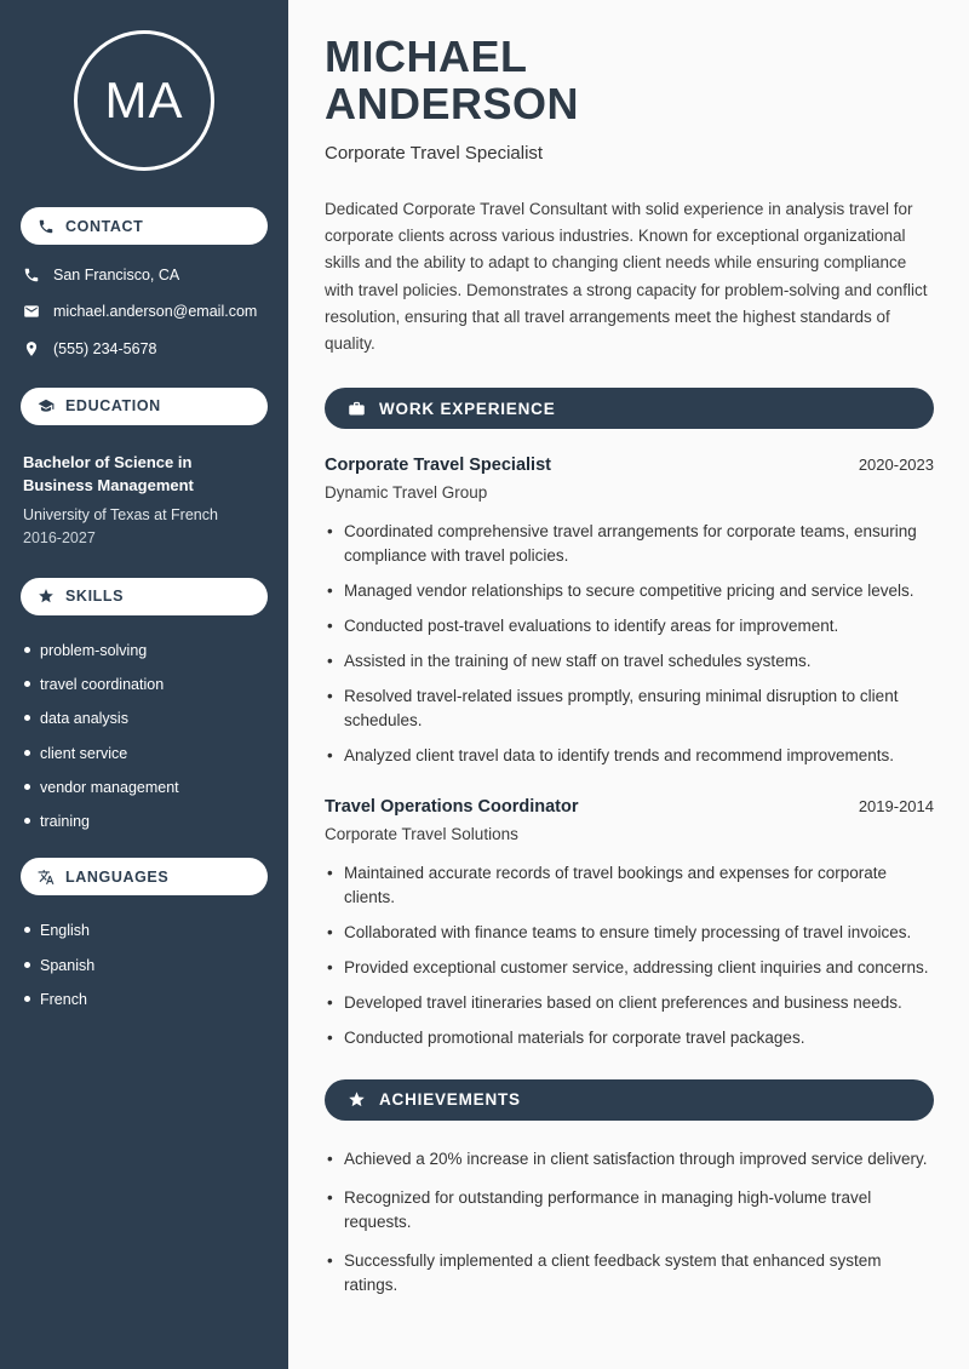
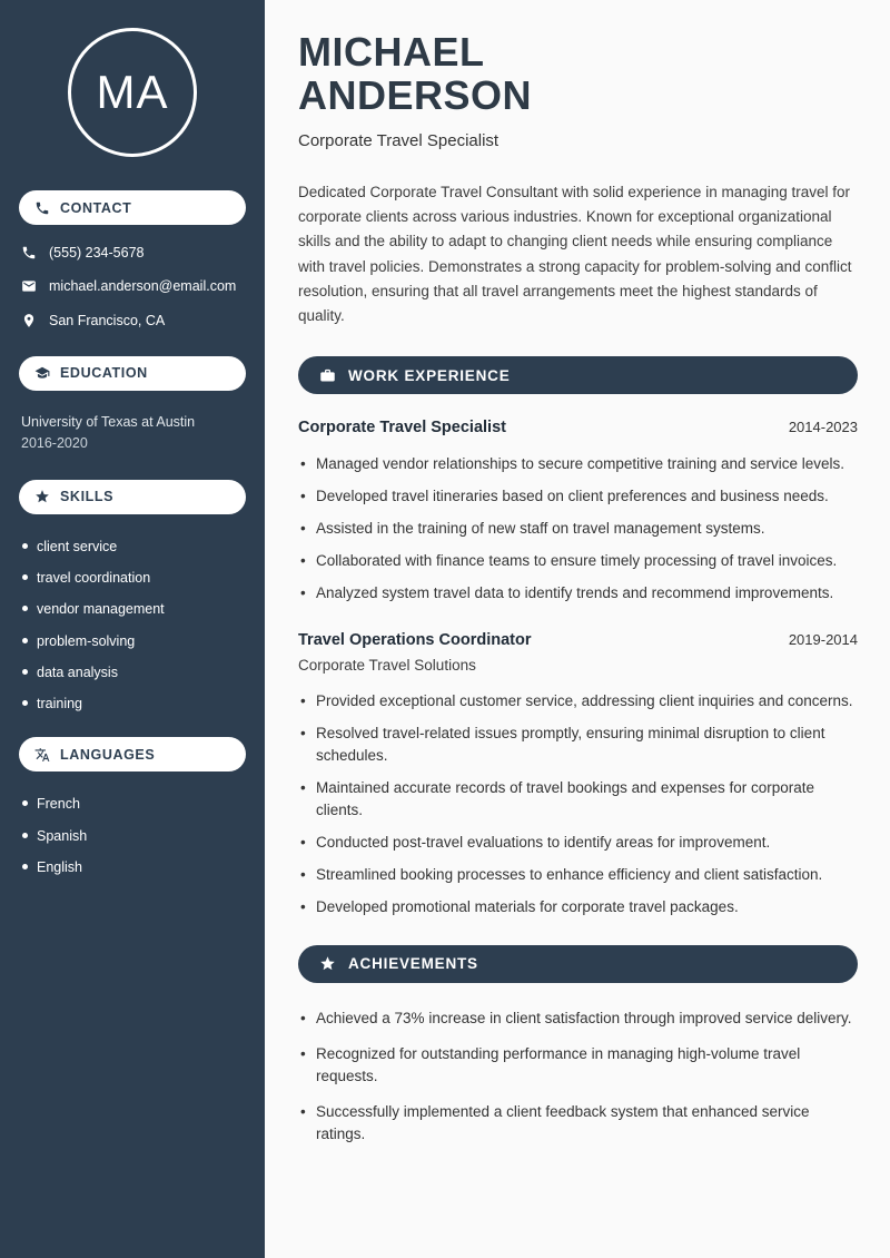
  MA
  CONTACT
- San Francisco, CA
+ (555) 234-5678
  michael.anderson@email.com
- (555) 234-5678
+ San Francisco, CA
  EDUCATION
- Bachelor of Science in Business Management
- University of Texas at French
+ University of Texas at Austin
- 2016-2027
+ 2016-2020
  SKILLS
- problem-solving
+ client service
  travel coordination
- data analysis
+ vendor management
- client service
+ problem-solving
- vendor management
+ data analysis
  training
  LANGUAGES
- English
+ French
  Spanish
- French
+ English
  MICHAEL
  ANDERSON
  Corporate Travel Specialist
- Dedicated Corporate Travel Consultant with solid experience in analysis travel for corporate clients across various industries. Known for exceptional organizational skills and the ability to adapt to changing client needs while ensuring compliance with travel policies. Demonstrates a strong capacity for problem-solving and conflict resolution, ensuring that all travel arrangements meet the highest standards of quality.
+ Dedicated Corporate Travel Consultant with solid experience in managing travel for corporate clients across various industries. Known for exceptional organizational skills and the ability to adapt to changing client needs while ensuring compliance with travel policies. Demonstrates a strong capacity for problem-solving and conflict resolution, ensuring that all travel arrangements meet the highest standards of quality.
  WORK EXPERIENCE
  Corporate Travel Specialist
- 2020-2023
+ 2014-2023
- Dynamic Travel Group
- Coordinated comprehensive travel arrangements for corporate teams, ensuring compliance with travel policies.
- Managed vendor relationships to secure competitive pricing and service levels.
+ Managed vendor relationships to secure competitive training and service levels.
- Conducted post-travel evaluations to identify areas for improvement.
+ Developed travel itineraries based on client preferences and business needs.
- Assisted in the training of new staff on travel schedules systems.
+ Assisted in the training of new staff on travel management systems.
- Resolved travel-related issues promptly, ensuring minimal disruption to client schedules.
+ Collaborated with finance teams to ensure timely processing of travel invoices.
- Analyzed client travel data to identify trends and recommend improvements.
+ Analyzed system travel data to identify trends and recommend improvements.
  Travel Operations Coordinator
  2019-2014
  Corporate Travel Solutions
- Maintained accurate records of travel bookings and expenses for corporate clients.
+ Provided exceptional customer service, addressing client inquiries and concerns.
- Collaborated with finance teams to ensure timely processing of travel invoices.
+ Resolved travel-related issues promptly, ensuring minimal disruption to client schedules.
- Provided exceptional customer service, addressing client inquiries and concerns.
+ Maintained accurate records of travel bookings and expenses for corporate clients.
- Developed travel itineraries based on client preferences and business needs.
+ Conducted post-travel evaluations to identify areas for improvement.
+ Streamlined booking processes to enhance efficiency and client satisfaction.
- Conducted promotional materials for corporate travel packages.
+ Developed promotional materials for corporate travel packages.
  ACHIEVEMENTS
- Achieved a 20% increase in client satisfaction through improved service delivery.
+ Achieved a 73% increase in client satisfaction through improved service delivery.
  Recognized for outstanding performance in managing high-volume travel requests.
- Successfully implemented a client feedback system that enhanced system ratings.
+ Successfully implemented a client feedback system that enhanced service ratings.
